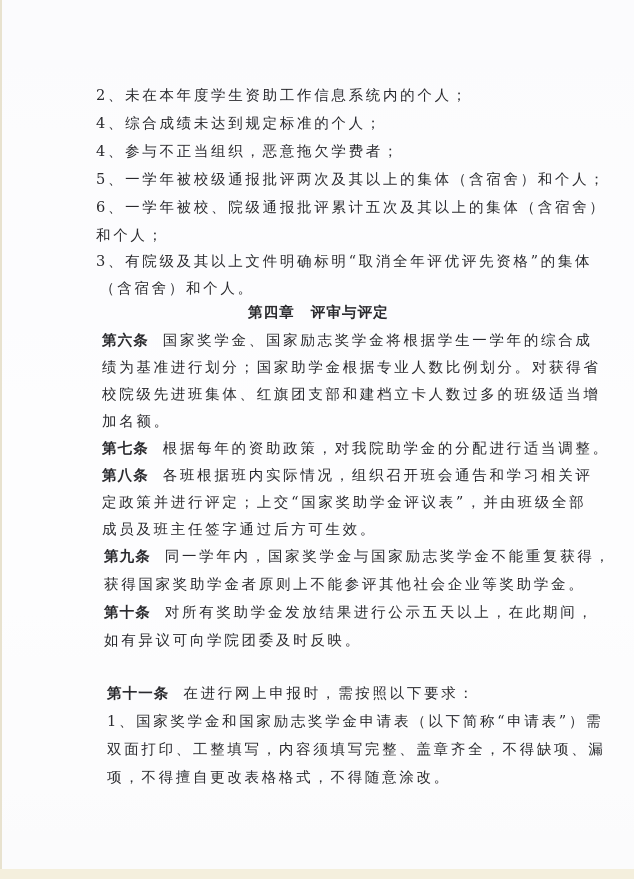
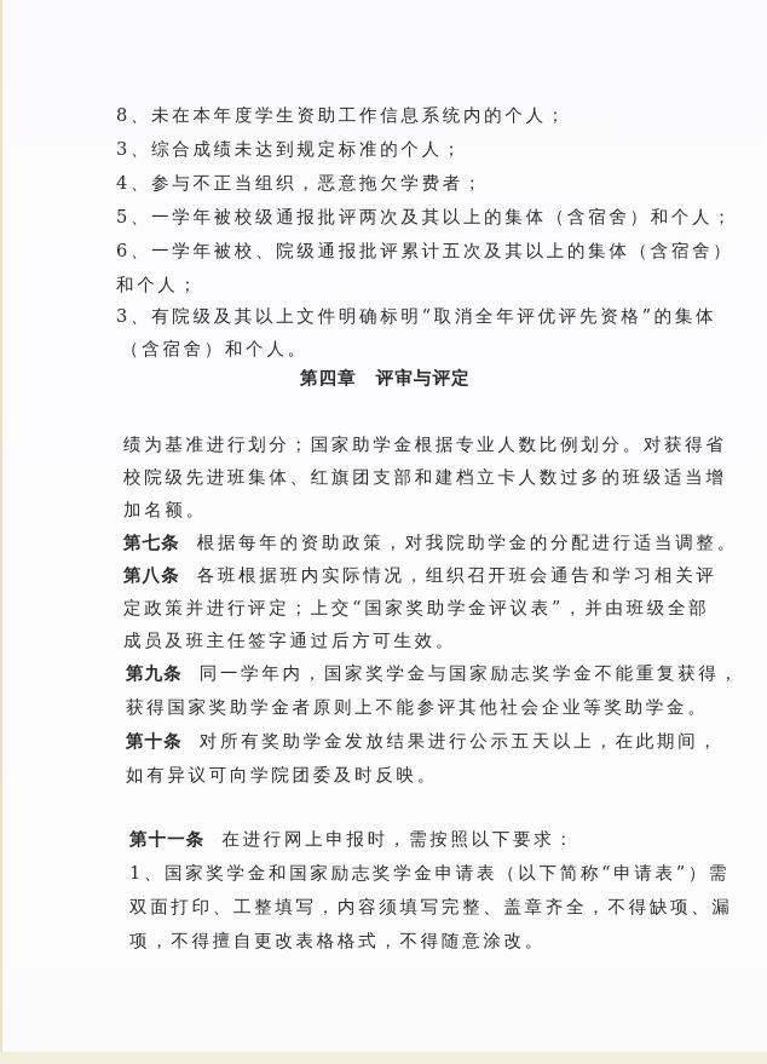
- 2、未在本年度学生资助工作信息系统内的个人；
+ 8、未在本年度学生资助工作信息系统内的个人；
- 4、综合成绩未达到规定标准的个人；
+ 3、综合成绩未达到规定标准的个人；
  4、参与不正当组织，恶意拖欠学费者；
  5、一学年被校级通报批评两次及其以上的集体（含宿舍）和个人；
  6、一学年被校、院级通报批评累计五次及其以上的集体（含宿舍）
  和个人；
  3、有院级及其以上文件明确标明“取消全年评优评先资格”的集体
  （含宿舍）和个人。
  第四章 评审与评定
- 第六条 国家奖学金、国家励志奖学金将根据学生一学年的综合成
  绩为基准进行划分；国家助学金根据专业人数比例划分。对获得省
  校院级先进班集体、红旗团支部和建档立卡人数过多的班级适当增
  加名额。
  第七条 根据每年的资助政策，对我院助学金的分配进行适当调整。
  第八条 各班根据班内实际情况，组织召开班会通告和学习相关评
  定政策并进行评定；上交“国家奖助学金评议表”，并由班级全部
  成员及班主任签字通过后方可生效。
  第九条 同一学年内，国家奖学金与国家励志奖学金不能重复获得，
  获得国家奖助学金者原则上不能参评其他社会企业等奖助学金。
  第十条 对所有奖助学金发放结果进行公示五天以上，在此期间，
  如有异议可向学院团委及时反映。
  第十一条 在进行网上申报时，需按照以下要求：
  1、国家奖学金和国家励志奖学金申请表（以下简称“申请表”）需
  双面打印、工整填写，内容须填写完整、盖章齐全，不得缺项、漏
  项，不得擅自更改表格格式，不得随意涂改。
